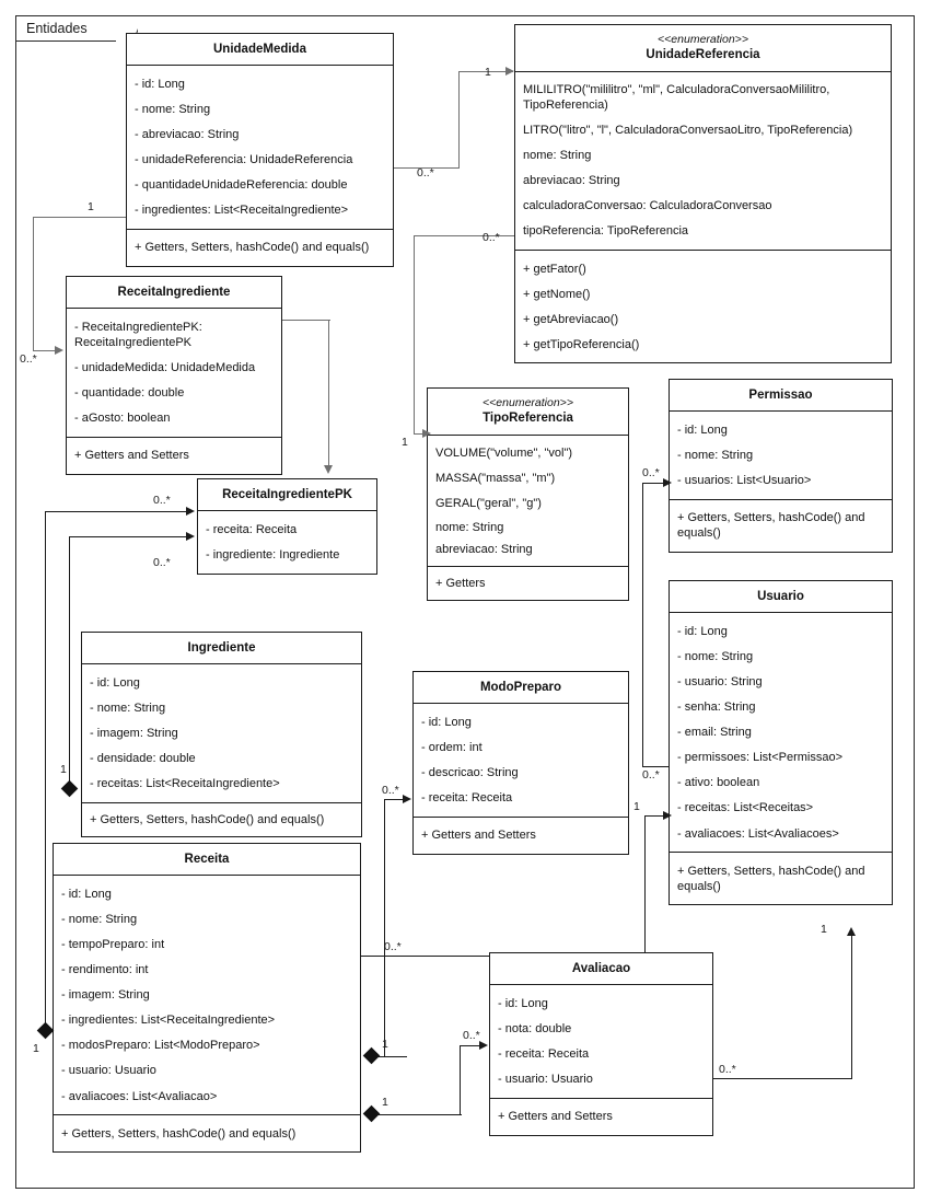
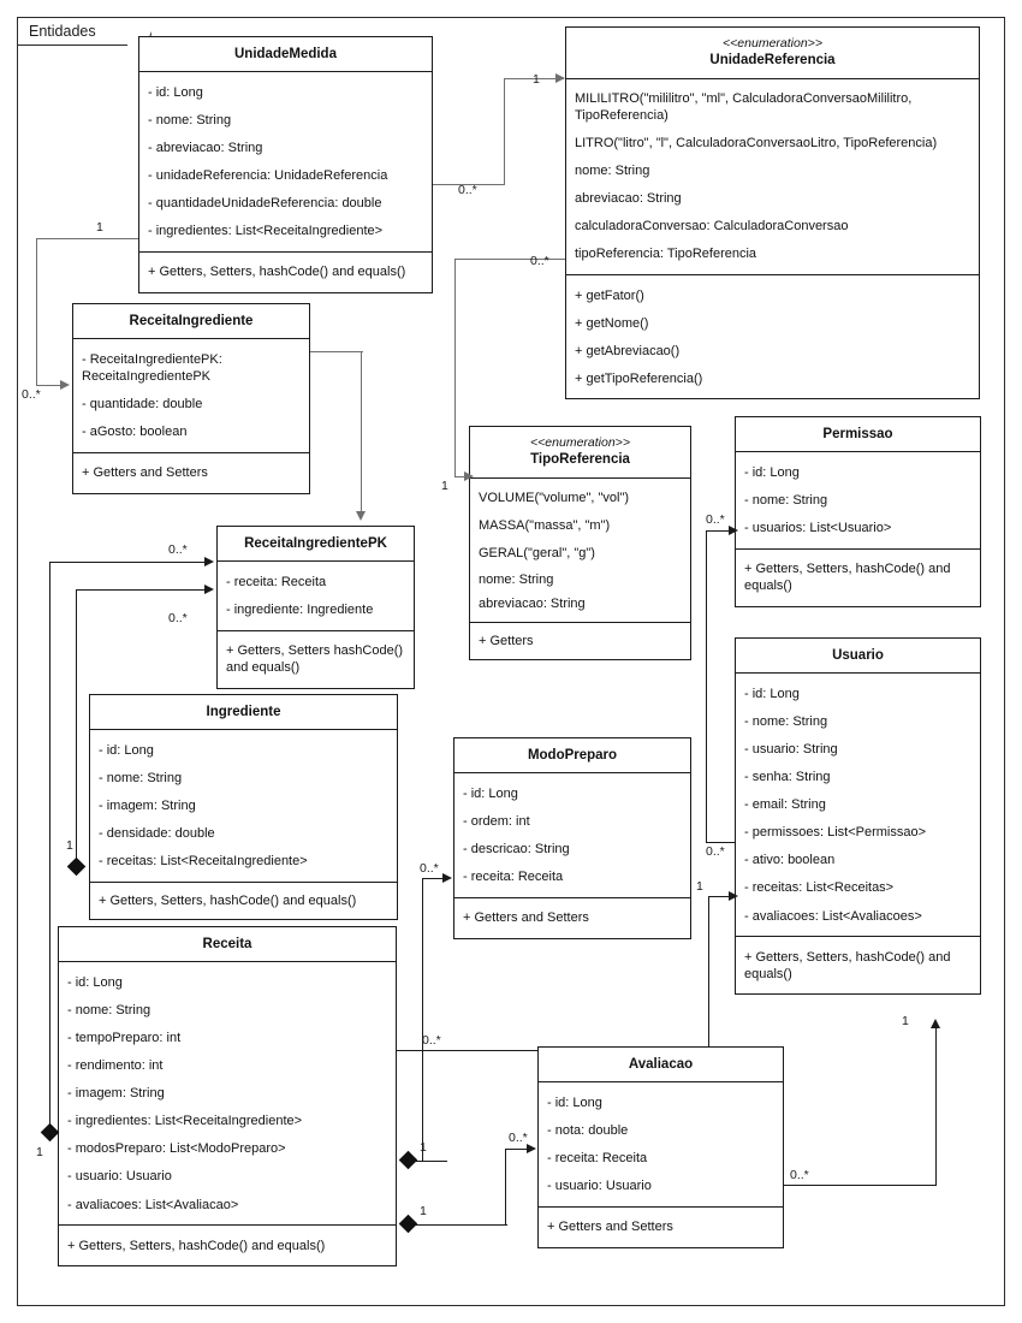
  Entidades
  1
  0..*
  1
  0..*
  0..*
  1
  0..*
  1
  0..*
  1
  1
  0..*
  1
  0..*
  0..*
  1
  0..*
  0..*
  0..*
  1
  UnidadeMedida
  - id: Long
  - nome: String
  - abreviacao: String
  - unidadeReferencia: UnidadeReferencia
  - quantidadeUnidadeReferencia: double
  - ingredientes: List<ReceitaIngrediente>
  + Getters, Setters, hashCode() and equals()
  <<enumeration>>
  UnidadeReferencia
  MILILITRO("mililitro", "ml", CalculadoraConversaoMililitro, TipoReferencia)
  LITRO("litro", "l", CalculadoraConversaoLitro, TipoReferencia)
  nome: String
  abreviacao: String
  calculadoraConversao: CalculadoraConversao
  tipoReferencia: TipoReferencia
  + getFator()
  + getNome()
  + getAbreviacao()
  + getTipoReferencia()
  ReceitaIngrediente
  - ReceitaIngredientePK: ReceitaIngredientePK
- - unidadeMedida: UnidadeMedida
  - quantidade: double
  - aGosto: boolean
  + Getters and Setters
  ReceitaIngredientePK
  - receita: Receita
  - ingrediente: Ingrediente
+ + Getters, Setters hashCode() and equals()
  <<enumeration>>
  TipoReferencia
  VOLUME("volume", "vol")
  MASSA("massa", "m")
  GERAL("geral", "g")
  nome: String
  abreviacao: String
  + Getters
  Permissao
  - id: Long
  - nome: String
  - usuarios: List<Usuario>
  + Getters, Setters, hashCode() and equals()
  Usuario
  - id: Long
  - nome: String
  - usuario: String
  - senha: String
  - email: String
  - permissoes: List<Permissao>
  - ativo: boolean
  - receitas: List<Receitas>
  - avaliacoes: List<Avaliacoes>
  + Getters, Setters, hashCode() and equals()
  Ingrediente
  - id: Long
  - nome: String
  - imagem: String
  - densidade: double
  - receitas: List<ReceitaIngrediente>
  + Getters, Setters, hashCode() and equals()
  ModoPreparo
  - id: Long
  - ordem: int
  - descricao: String
  - receita: Receita
  + Getters and Setters
  Receita
  - id: Long
  - nome: String
  - tempoPreparo: int
  - rendimento: int
  - imagem: String
  - ingredientes: List<ReceitaIngrediente>
  - modosPreparo: List<ModoPreparo>
  - usuario: Usuario
  - avaliacoes: List<Avaliacao>
  + Getters, Setters, hashCode() and equals()
  Avaliacao
  - id: Long
  - nota: double
  - receita: Receita
  - usuario: Usuario
  + Getters and Setters
